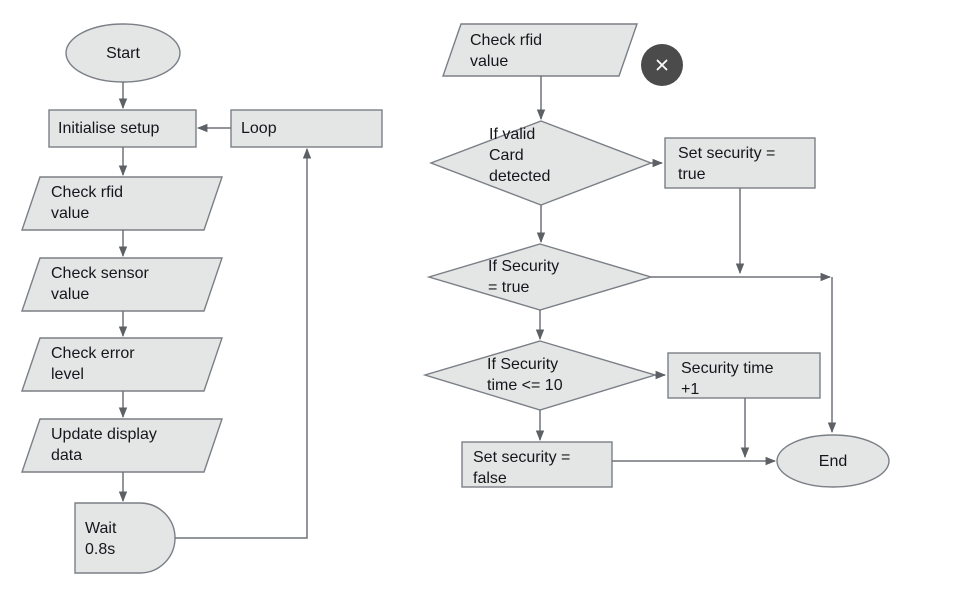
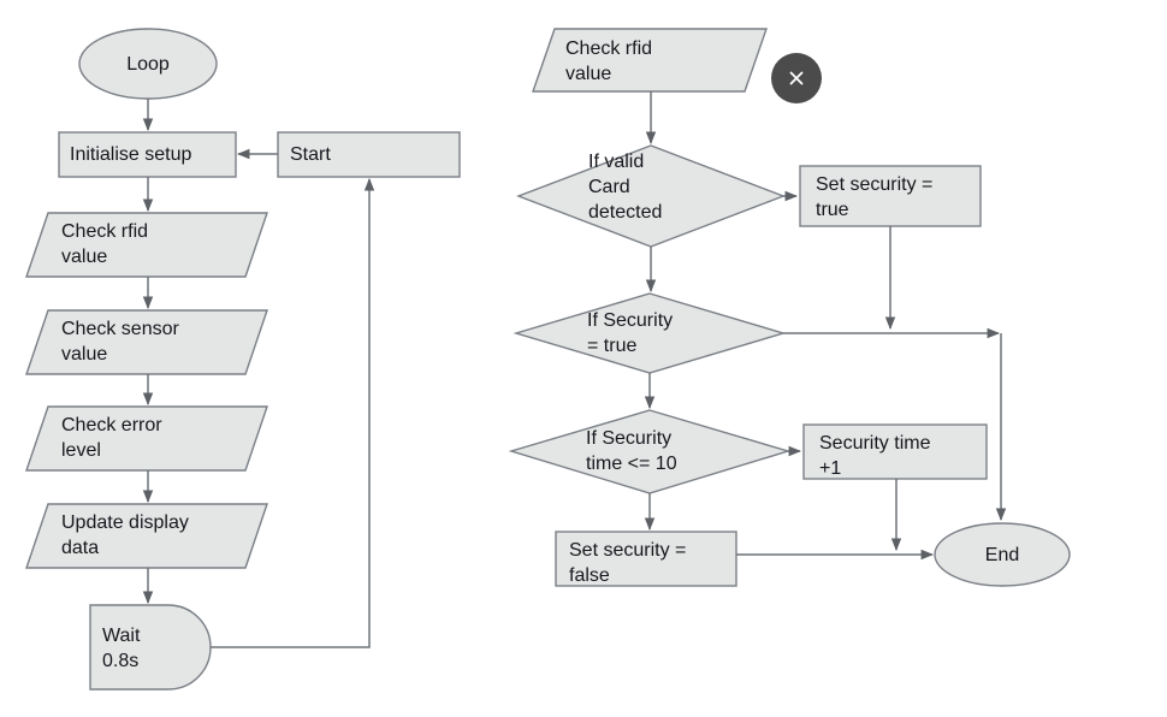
- Start
+ Loop
  Initialise setup
- Loop
+ Start
  Check rfid
  value
  Check sensor
  value
  Check error
  level
  Update display
  data
  Wait
  0.8s
  Check rfid
  value
  If valid
  Card
  detected
  Set security =
  true
  If Security
  = true
  If Security
  time <= 10
  Security time
  +1
  Set security =
  false
  End
